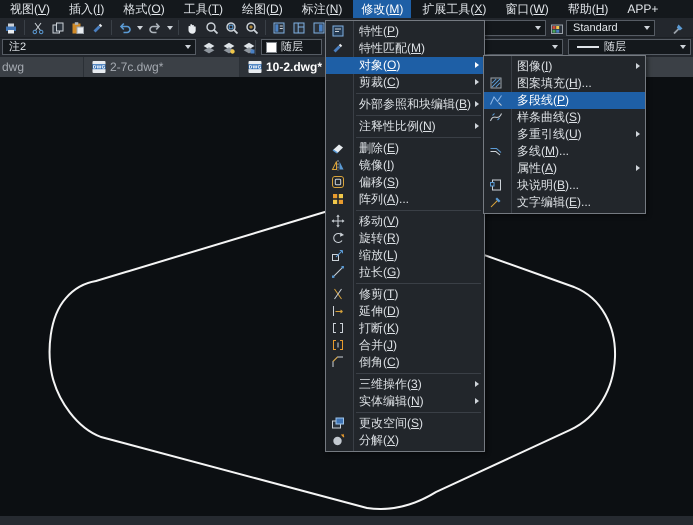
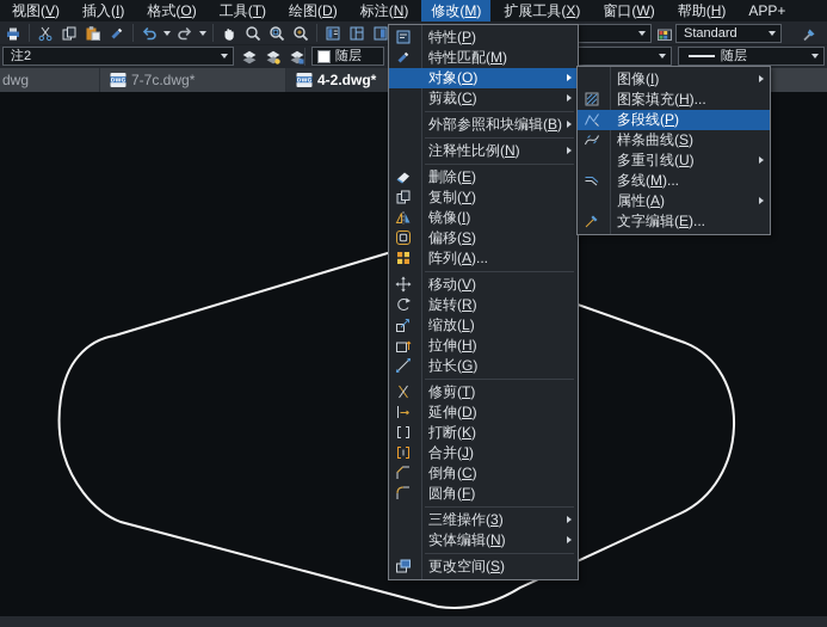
  视图(V)
  插入(I)
  格式(O)
  工具(T)
  绘图(D)
  标注(N)
  修改(M)
  扩展工具(X)
  窗口(W)
  帮助(H)
  APP+
  Standard
  注2
  随层
  随层
  dwg
- 2-7c.dwg*
+ 7-7c.dwg*
- 10-2.dwg*
+ 4-2.dwg*
  特性(P)
  特性匹配(M)
  对象(O)
  剪裁(C)
  外部参照和块编辑(B)
  注释性比例(N)
  删除(E)
+ 复制(Y)
  镜像(I)
  偏移(S)
  阵列(A)...
  移动(V)
  旋转(R)
  缩放(L)
+ 拉伸(H)
  拉长(G)
  修剪(T)
  延伸(D)
  打断(K)
  合并(J)
  倒角(C)
+ 圆角(F)
  三维操作(3)
  实体编辑(N)
  更改空间(S)
- 分解(X)
  图像(I)
  图案填充(H)...
  多段线(P)
  样条曲线(S)
  多重引线(U)
  多线(M)...
  属性(A)
- 块说明(B)...
  文字编辑(E)...
